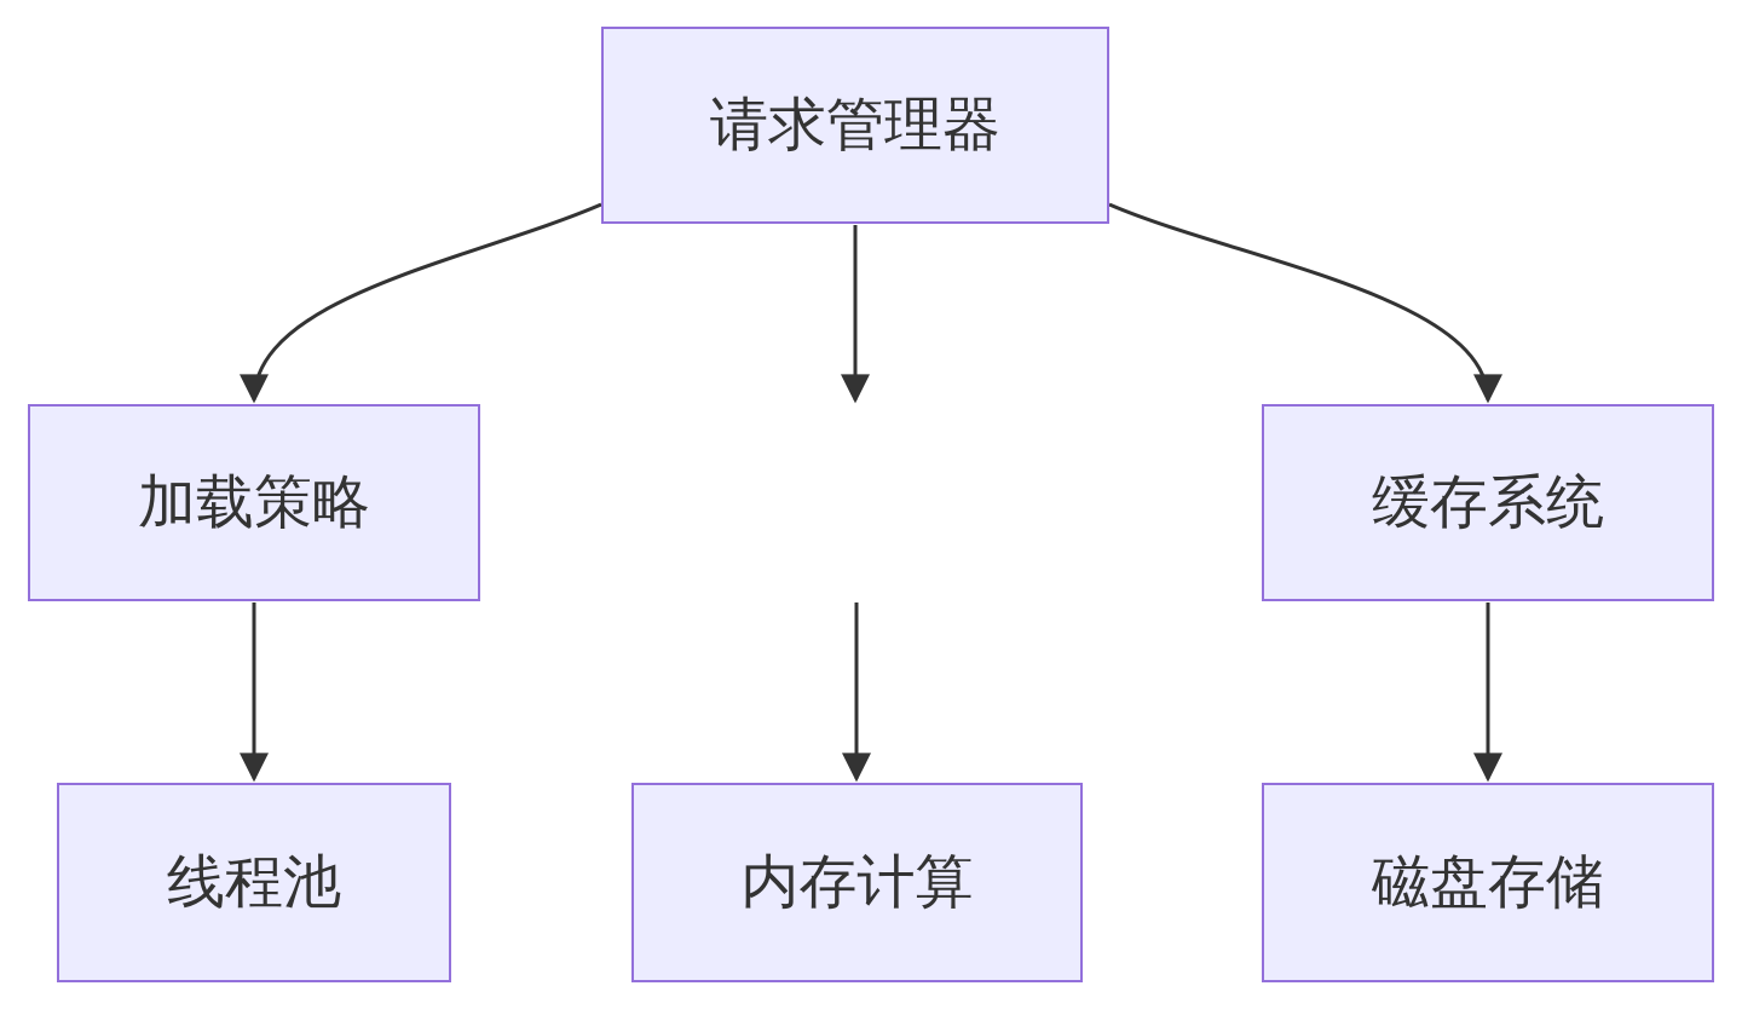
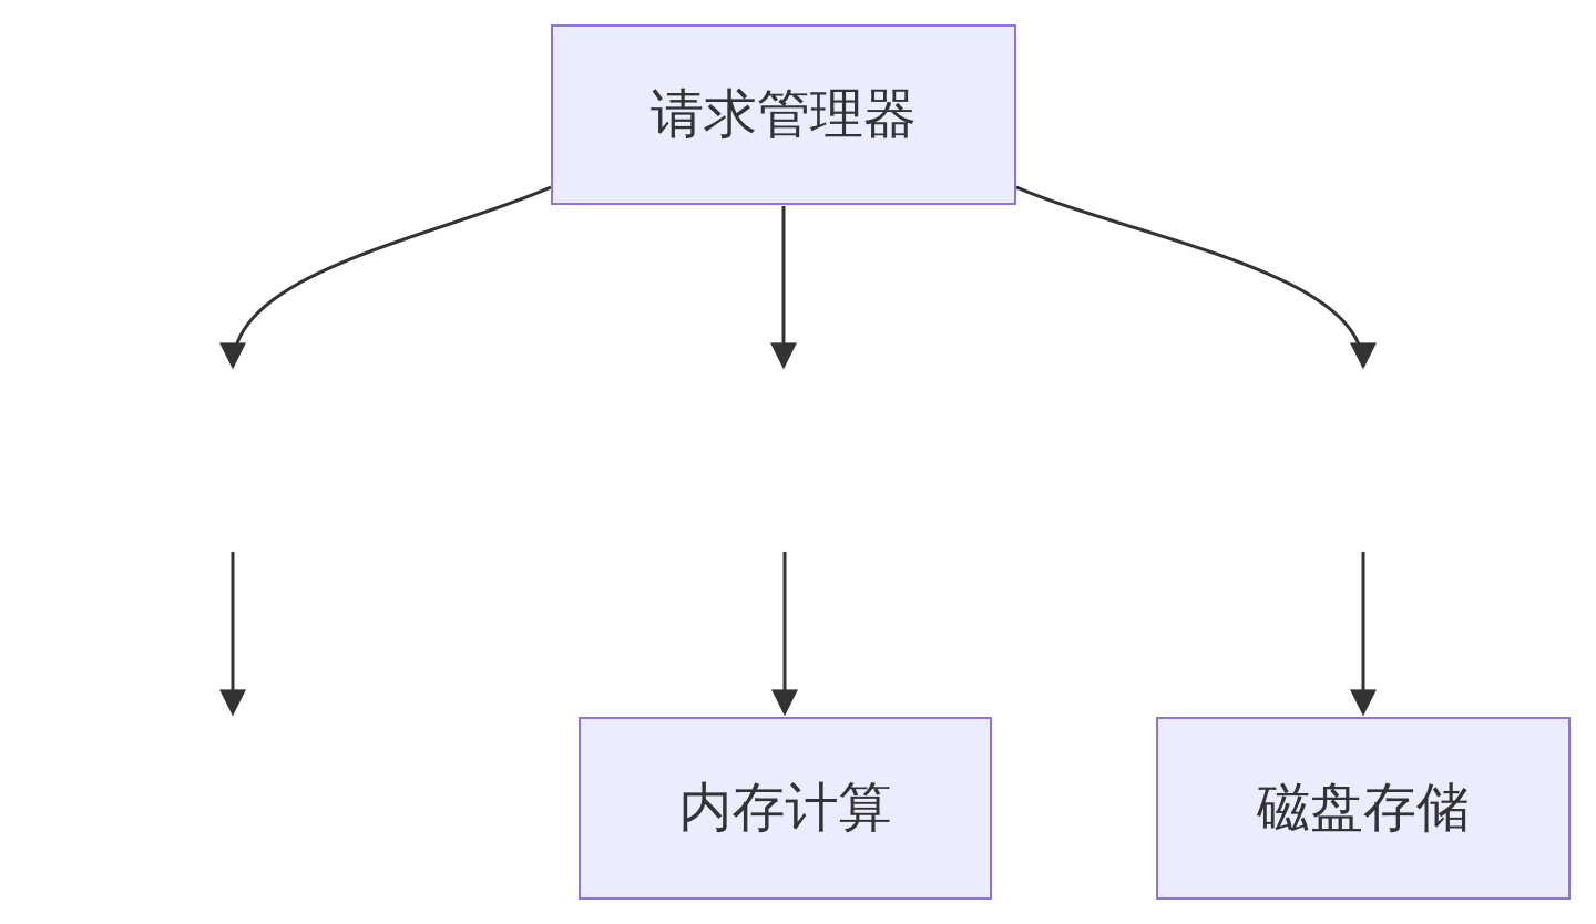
  请求管理器
- 加载策略
- 缓存系统
- 线程池
  内存计算
  磁盘存储
